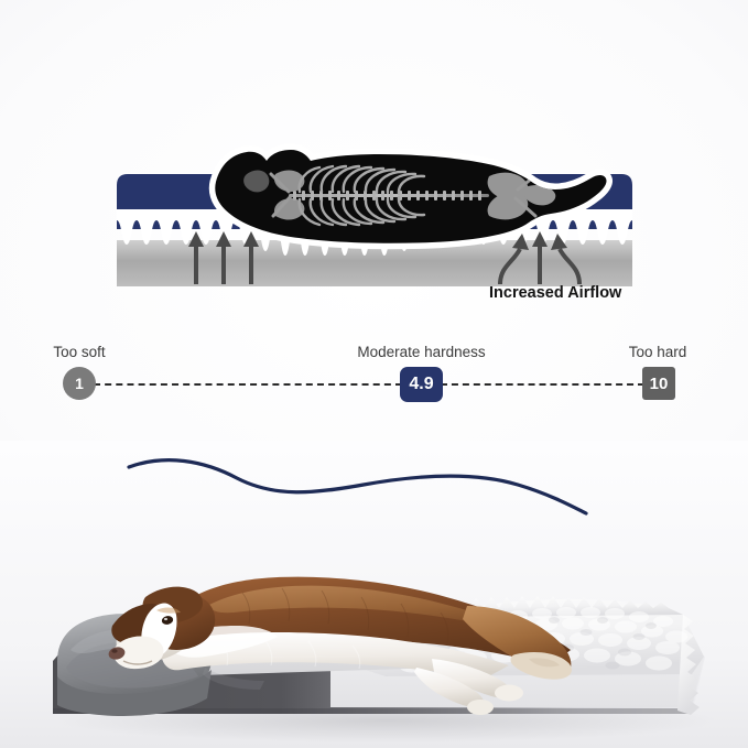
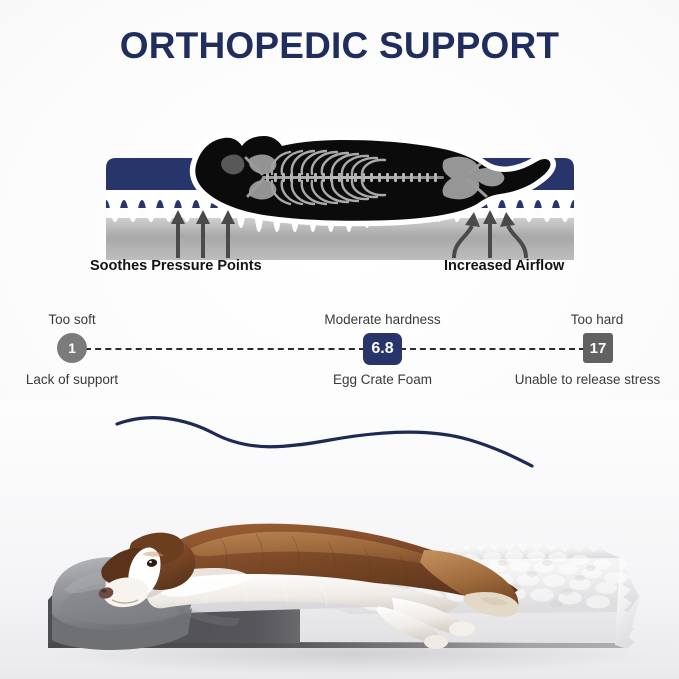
+ ORTHOPEDIC SUPPORT
+ Soothes Pressure Points
  Increased Airflow
  Too soft
  Moderate hardness
  Too hard
  1
- 4.9
+ 6.8
- 10
+ 17
+ Lack of support
+ Egg Crate Foam
+ Unable to release stress
